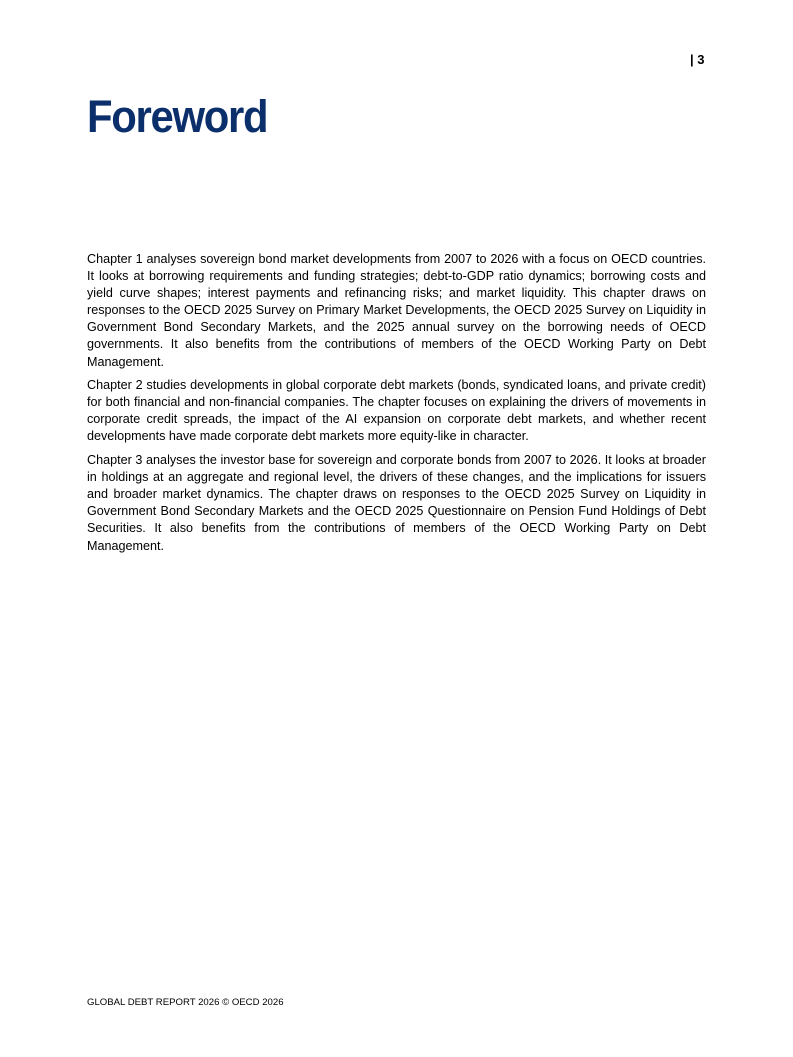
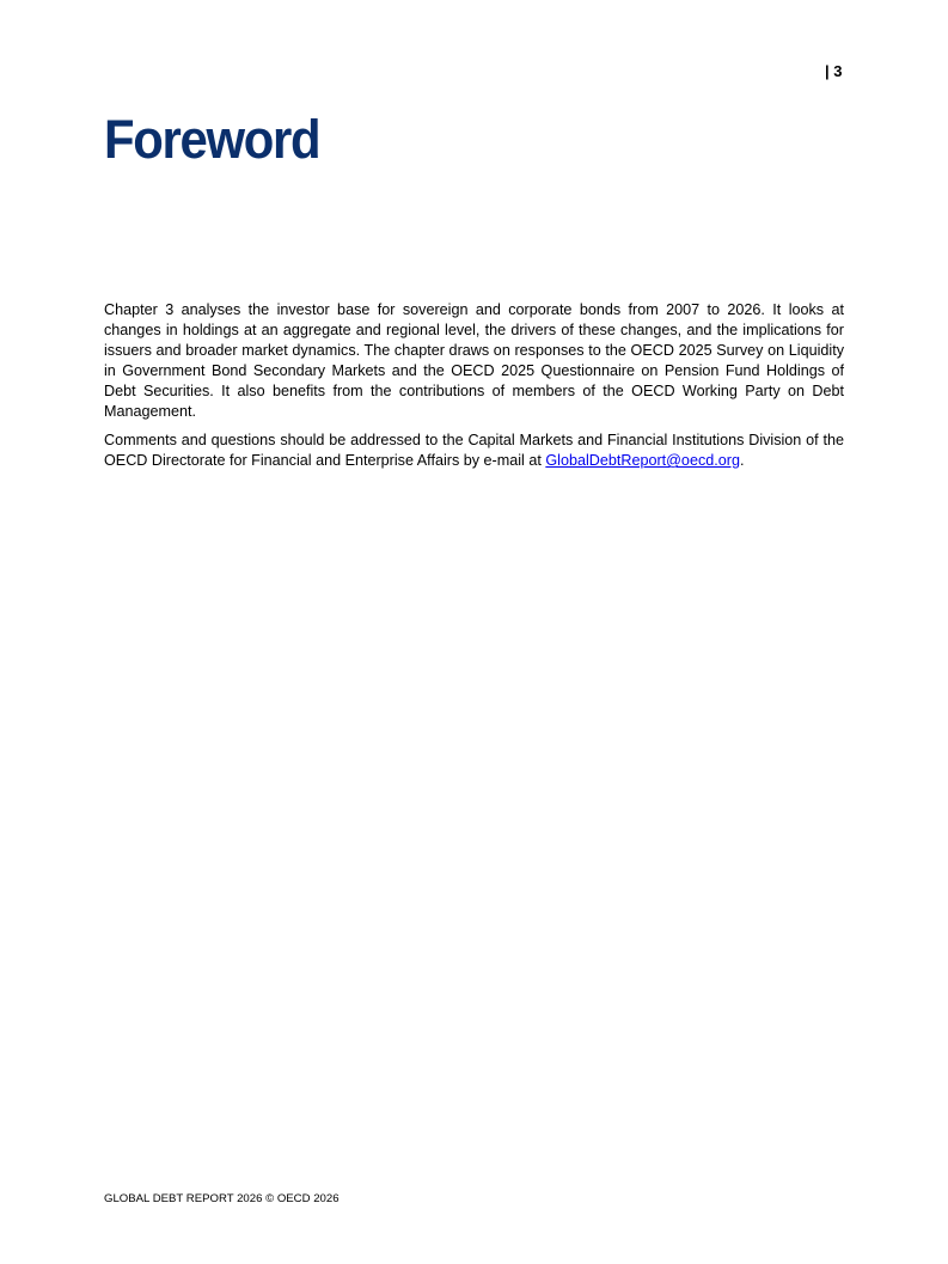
  | 3
  Foreword
- Chapter 1 analyses sovereign bond market developments from 2007 to 2026 with a focus on OECD countries. It looks at borrowing requirements and funding strategies; debt-to-GDP ratio dynamics; borrowing costs and yield curve shapes; interest payments and refinancing risks; and market liquidity. This chapter draws on responses to the OECD 2025 Survey on Primary Market Developments, the OECD 2025 Survey on Liquidity in Government Bond Secondary Markets, and the 2025 annual survey on the borrowing needs of OECD governments. It also benefits from the contributions of members of the OECD Working Party on Debt Management.
- Chapter 2 studies developments in global corporate debt markets (bonds, syndicated loans, and private credit) for both financial and non-financial companies. The chapter focuses on explaining the drivers of movements in corporate credit spreads, the impact of the AI expansion on corporate debt markets, and whether recent developments have made corporate debt markets more equity-like in character.
- Chapter 3 analyses the investor base for sovereign and corporate bonds from 2007 to 2026. It looks at broader in holdings at an aggregate and regional level, the drivers of these changes, and the implications for issuers and broader market dynamics. The chapter draws on responses to the OECD 2025 Survey on Liquidity in Government Bond Secondary Markets and the OECD 2025 Questionnaire on Pension Fund Holdings of Debt Securities. It also benefits from the contributions of members of the OECD Working Party on Debt Management.
+ Chapter 3 analyses the investor base for sovereign and corporate bonds from 2007 to 2026. It looks at changes in holdings at an aggregate and regional level, the drivers of these changes, and the implications for issuers and broader market dynamics. The chapter draws on responses to the OECD 2025 Survey on Liquidity in Government Bond Secondary Markets and the OECD 2025 Questionnaire on Pension Fund Holdings of Debt Securities. It also benefits from the contributions of members of the OECD Working Party on Debt Management.
+ Comments and questions should be addressed to the Capital Markets and Financial Institutions Division of the OECD Directorate for Financial and Enterprise Affairs by e-mail at GlobalDebtReport@oecd.org.
  GLOBAL DEBT REPORT 2026 © OECD 2026
